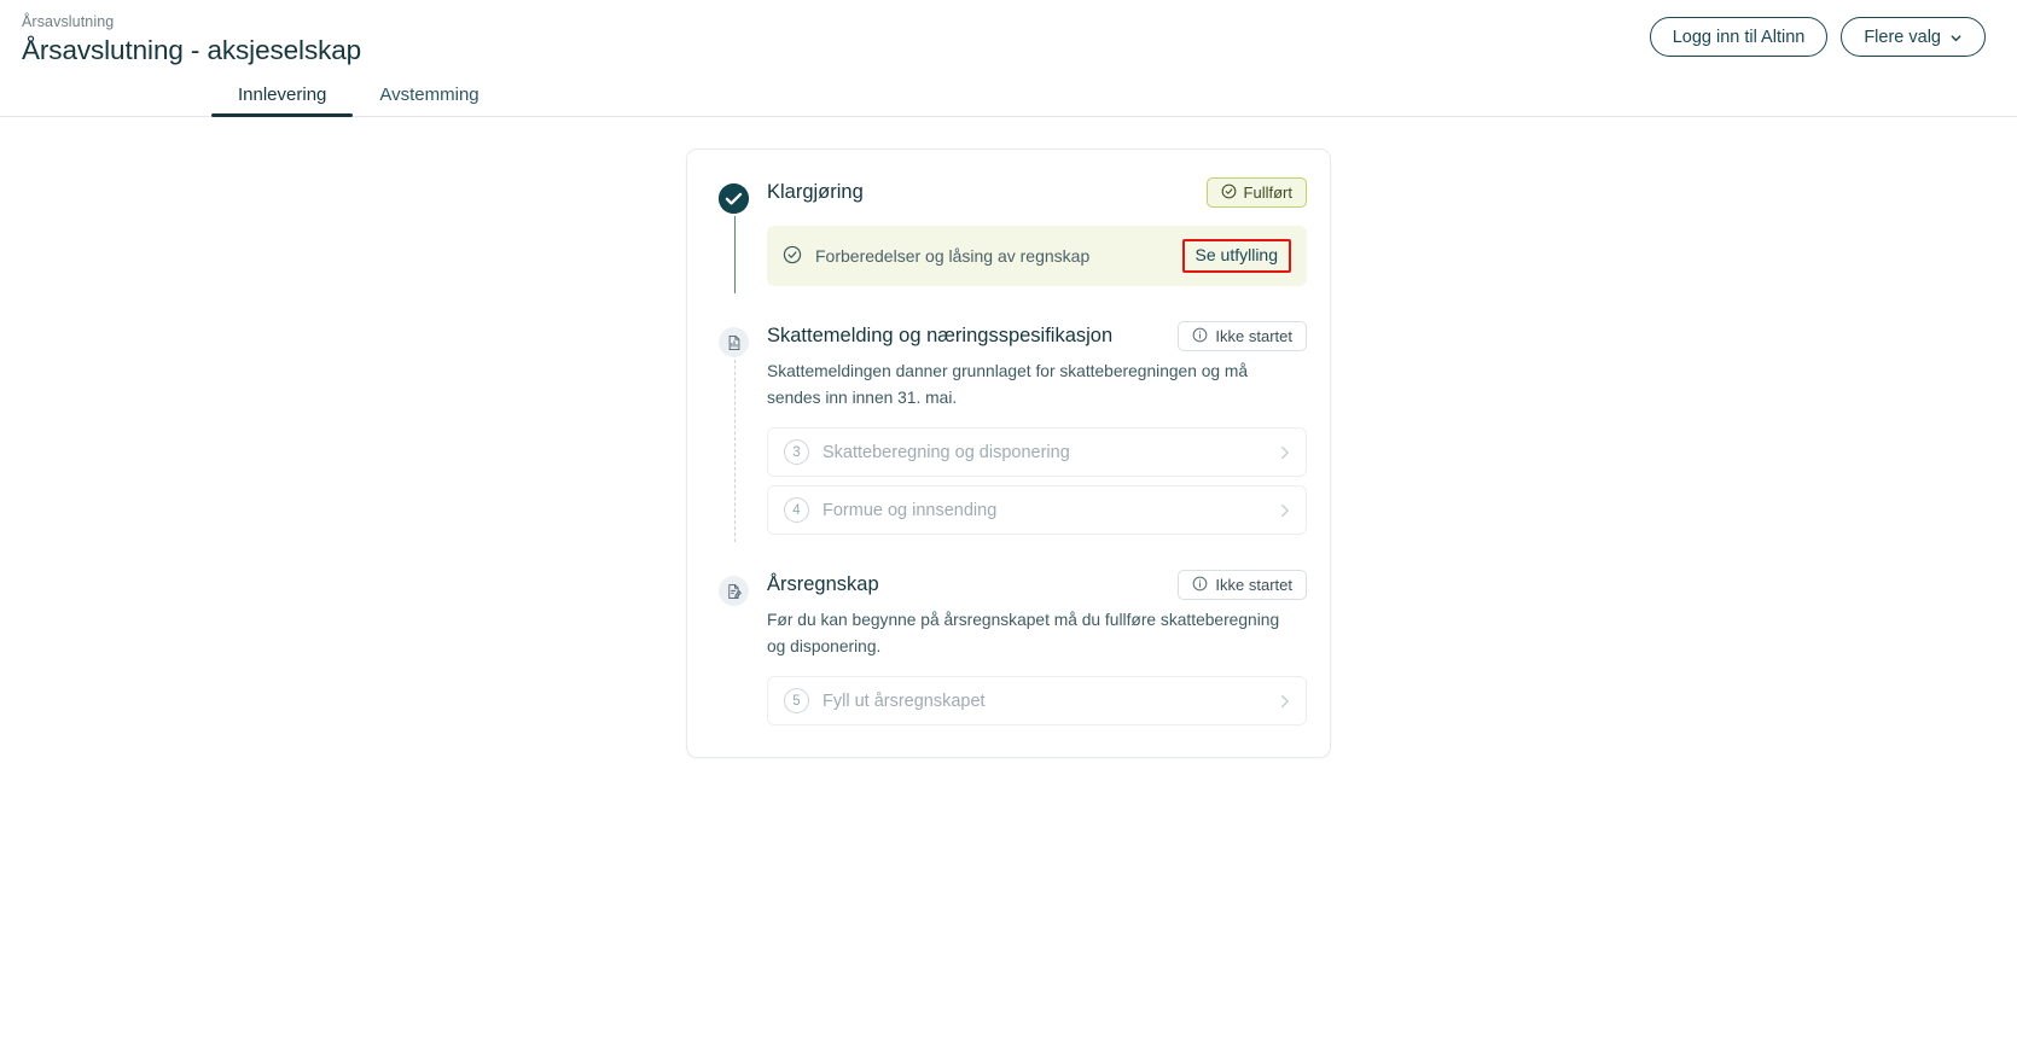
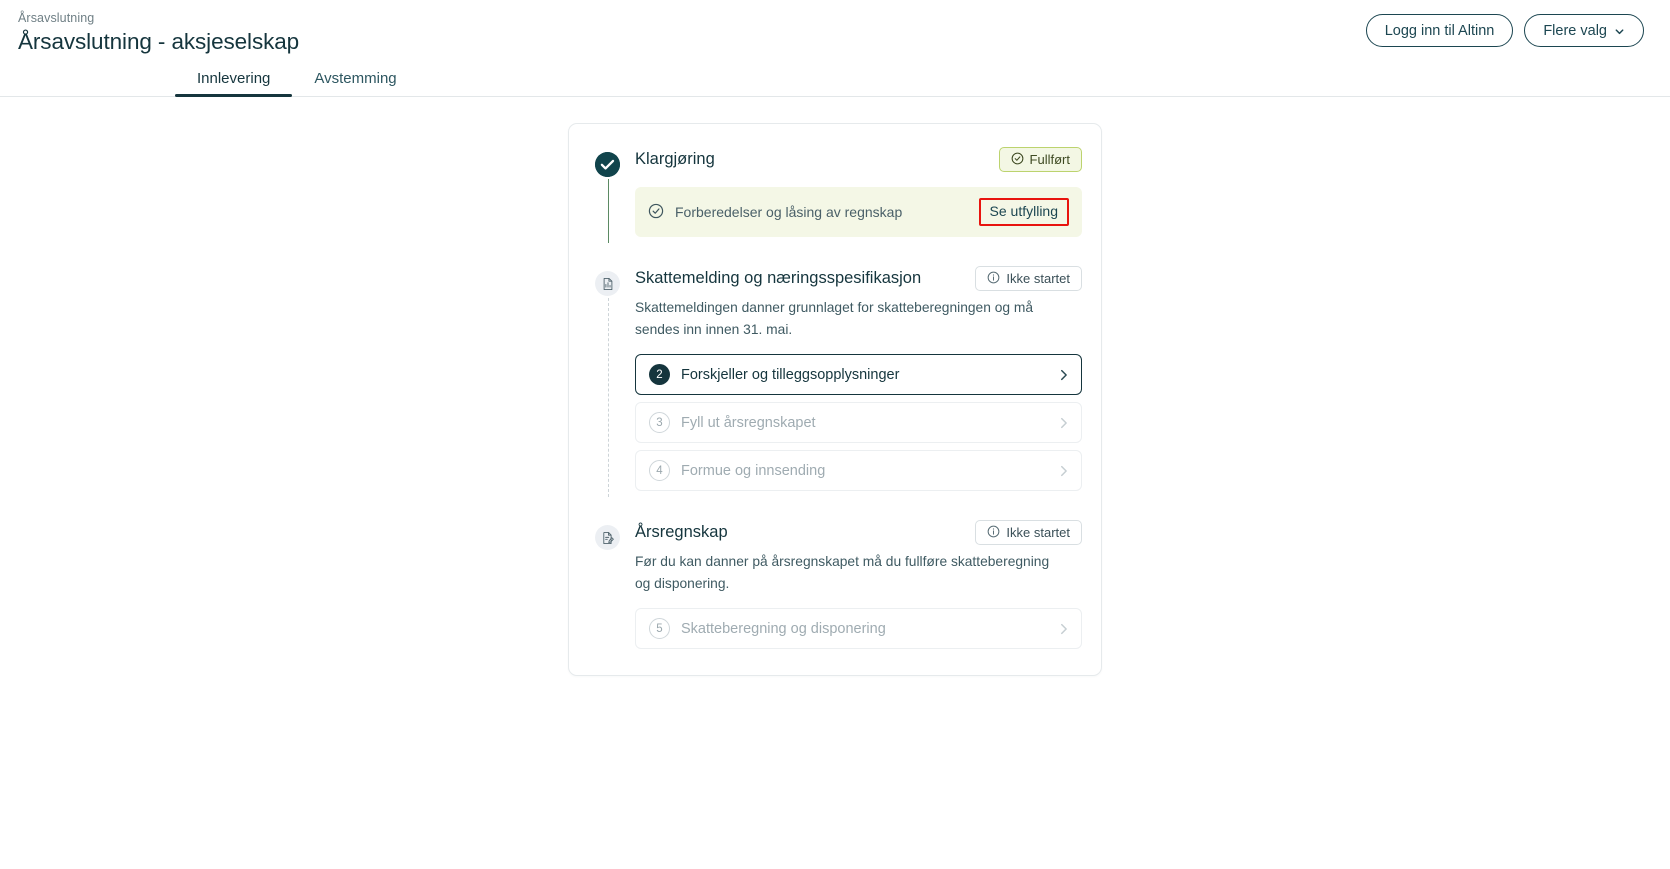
  Årsavslutning
  Årsavslutning - aksjeselskap
  Logg inn til Altinn
  Flere valg
  Innlevering
  Avstemming
  Klargjøring
  Fullført
  Forberedelser og låsing av regnskap
  Se utfylling
  Skattemelding og næringsspesifikasjon
  Ikke startet
  Skattemeldingen danner grunnlaget for skatteberegningen og må sendes inn innen 31. mai.
+ 2
+ Forskjeller og tilleggsopplysninger
  3
- Skatteberegning og disponering
+ Fyll ut årsregnskapet
  4
  Formue og innsending
  Årsregnskap
  Ikke startet
- Før du kan begynne på årsregnskapet må du fullføre skatteberegning og disponering.
+ Før du kan danner på årsregnskapet må du fullføre skatteberegning og disponering.
  5
- Fyll ut årsregnskapet
+ Skatteberegning og disponering
